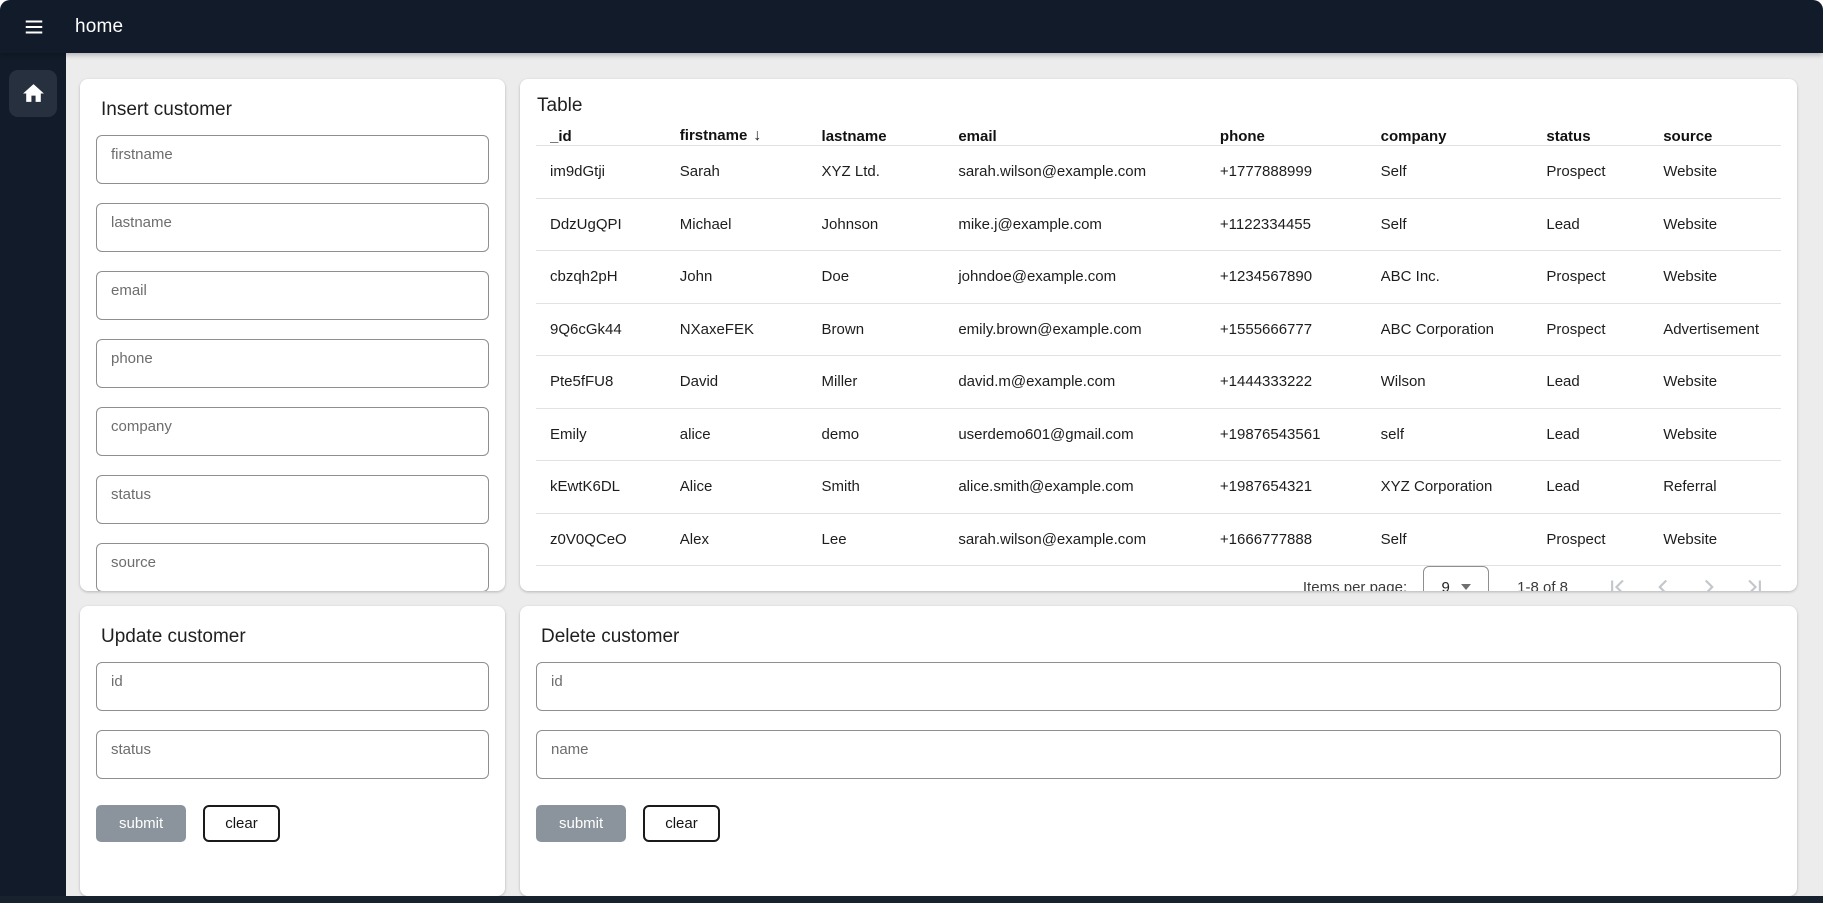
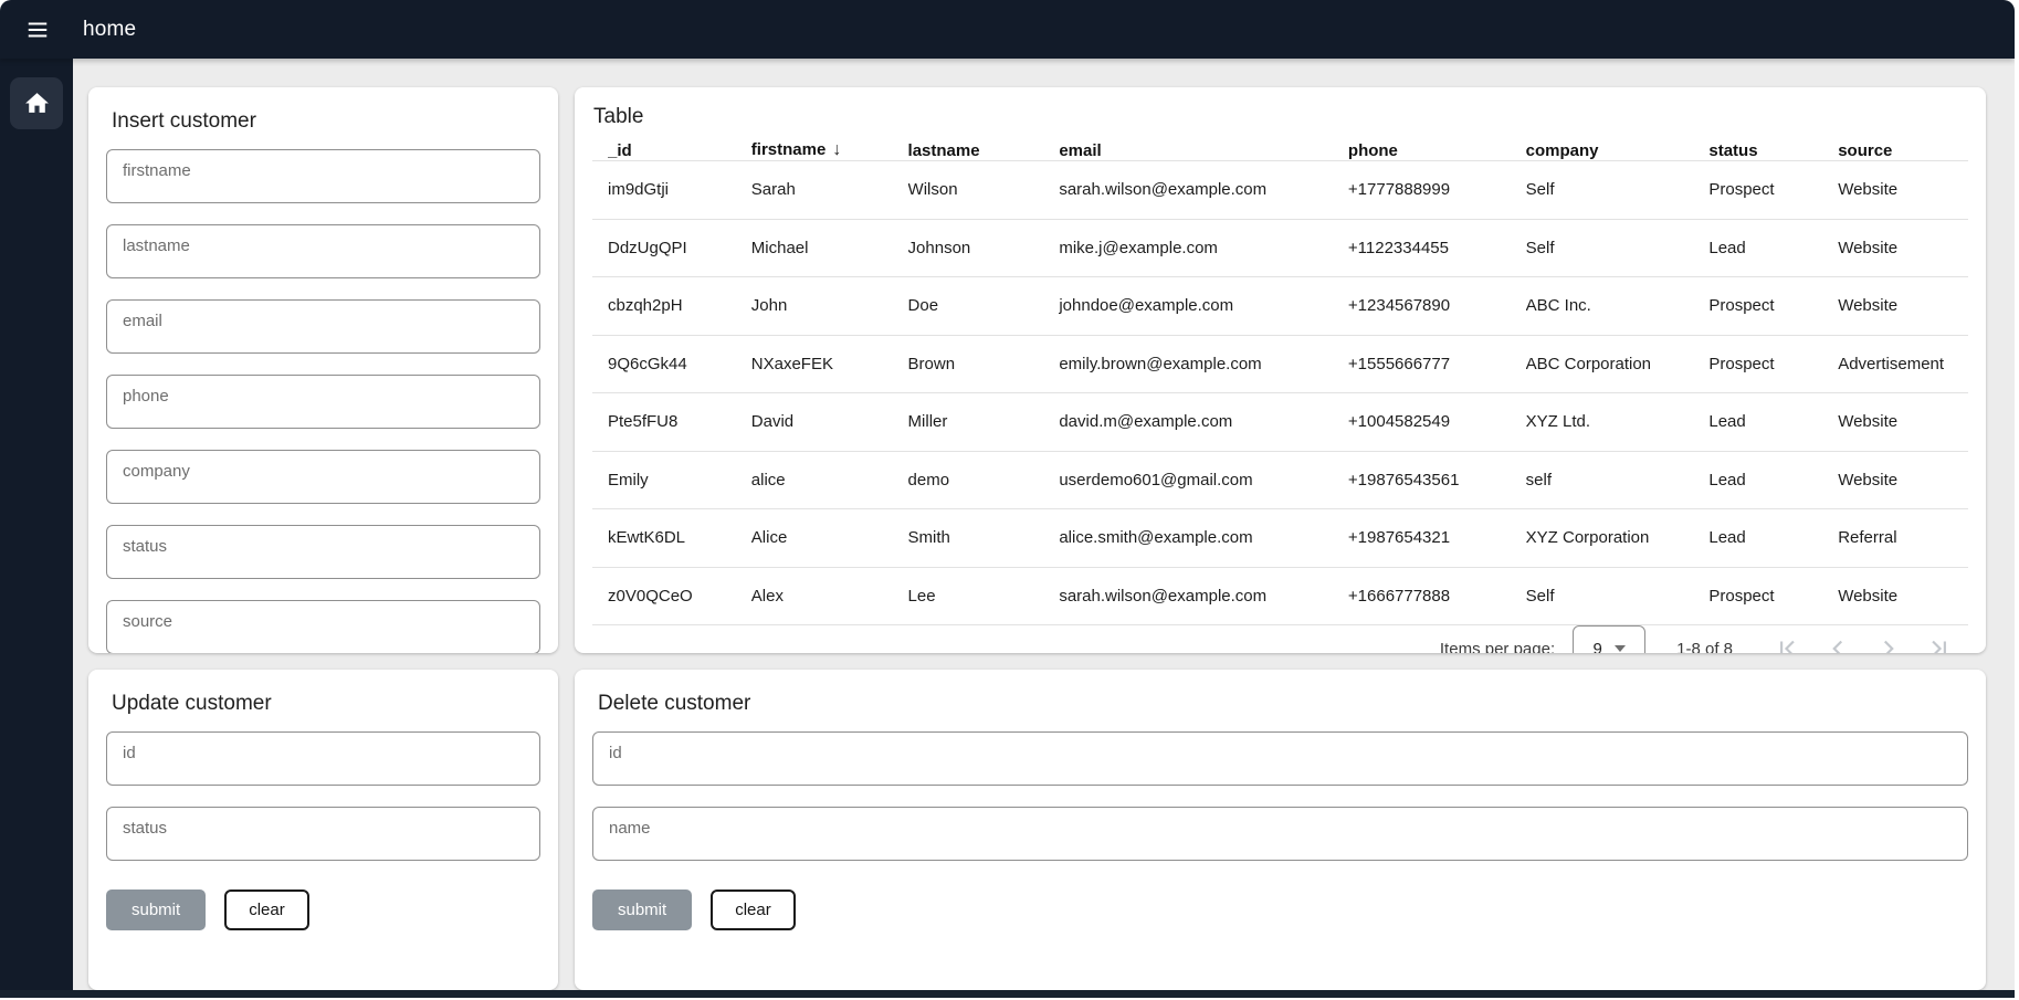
  home
  Insert customer
  firstname
  lastname
  email
  phone
  company
  status
  source
  Update customer
  id
  status
  submit
  clear
  Table
  _id
  firstname ↓
  lastname
  email
  phone
  company
  status
  source
  im9dGtji
  Sarah
- XYZ Ltd.
+ Wilson
  sarah.wilson@example.com
  +1777888999
  Self
  Prospect
  Website
  DdzUgQPI
  Michael
  Johnson
  mike.j@example.com
  +1122334455
  Self
  Lead
  Website
  cbzqh2pH
  John
  Doe
  johndoe@example.com
  +1234567890
  ABC Inc.
  Prospect
  Website
  9Q6cGk44
  NXaxeFEK
  Brown
  emily.brown@example.com
  +1555666777
  ABC Corporation
  Prospect
  Advertisement
  Pte5fFU8
  David
  Miller
  david.m@example.com
- +1444333222
+ +1004582549
- Wilson
+ XYZ Ltd.
  Lead
  Website
  Emily
  alice
  demo
  userdemo601@gmail.com
  +19876543561
  self
  Lead
  Website
  kEwtK6DL
  Alice
  Smith
  alice.smith@example.com
  +1987654321
  XYZ Corporation
  Lead
  Referral
  z0V0QCeO
  Alex
  Lee
  sarah.wilson@example.com
  +1666777888
  Self
  Prospect
  Website
  Items per page:
  9
  1-8 of 8
  Delete customer
  id
  name
  submit
  clear
